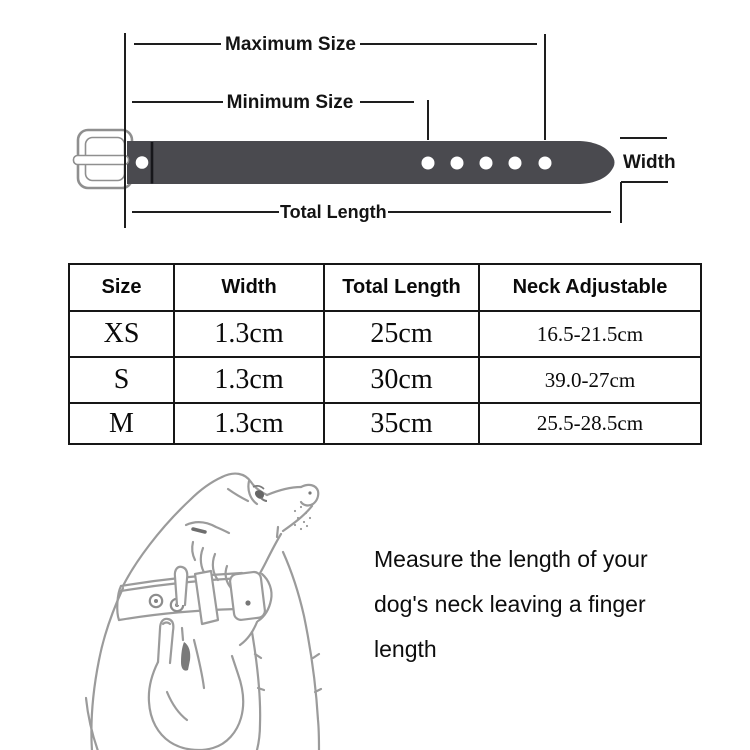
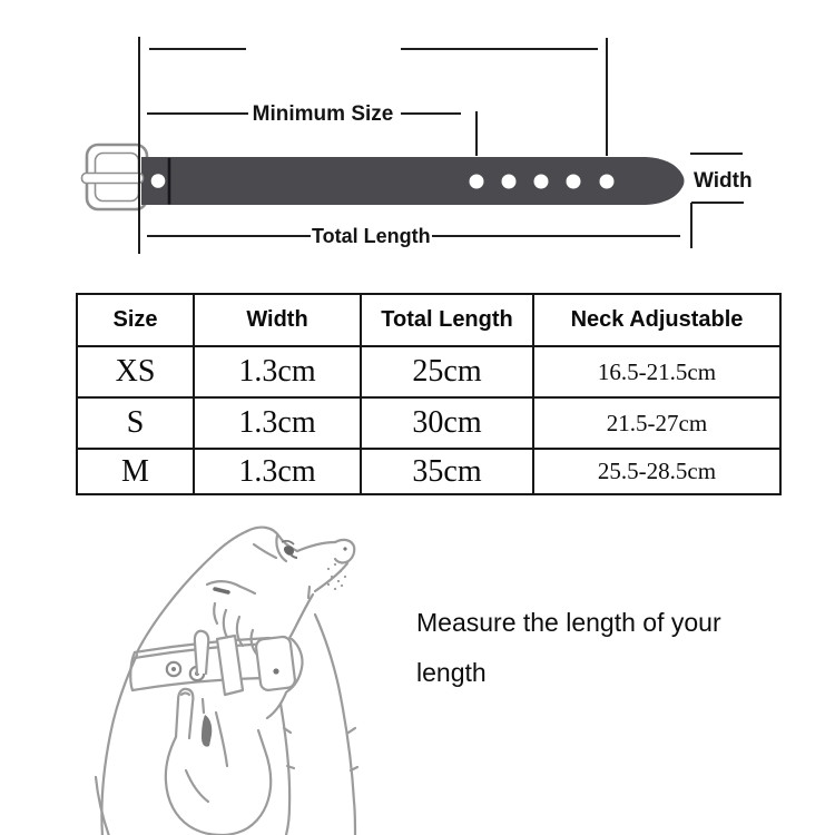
- Maximum Size
  Minimum Size
  Width
  Total Length
  Size	Width	Total Length	Neck Adjustable
  XS	1.3cm	25cm	16.5-21.5cm
- S	1.3cm	30cm	39.0-27cm
+ S	1.3cm	30cm	21.5-27cm
  M	1.3cm	35cm	25.5-28.5cm
  Measure the length of your
- dog's neck leaving a finger
  length
